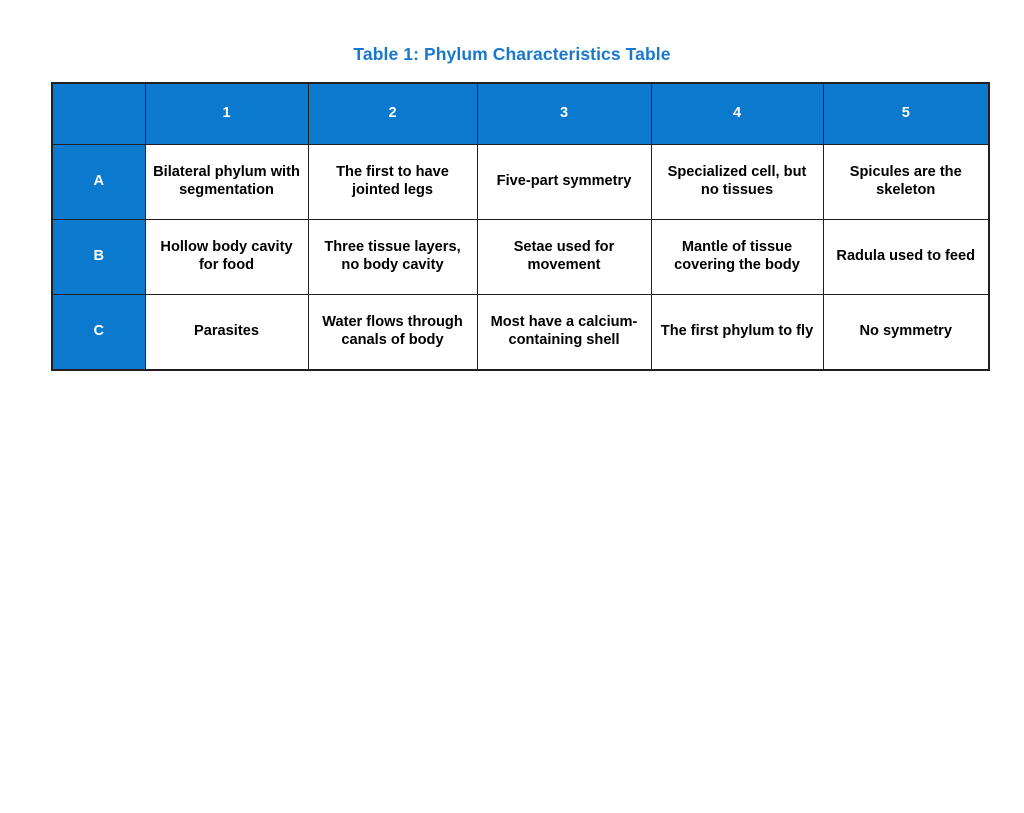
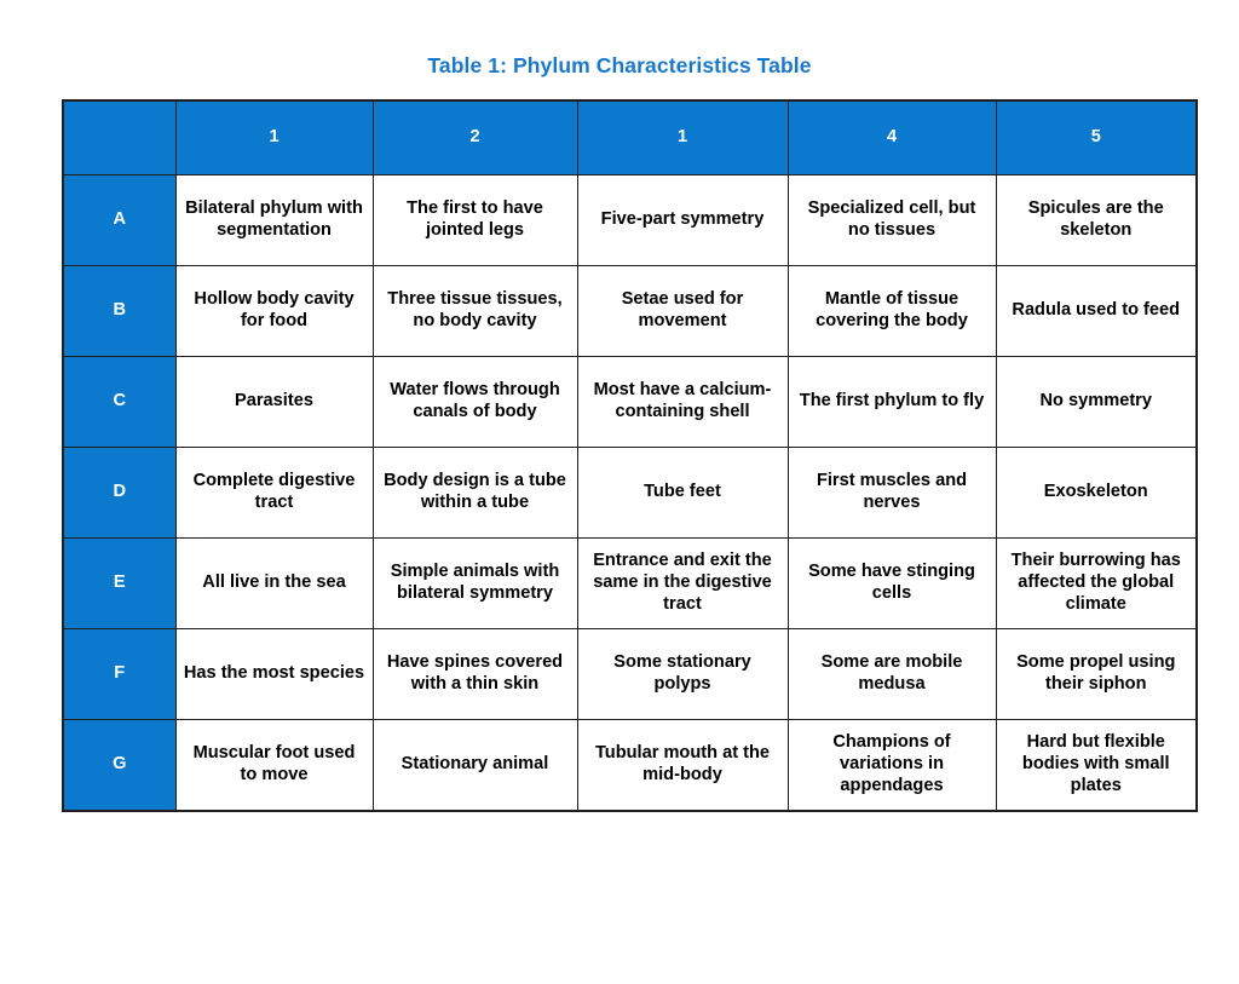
  Table 1: Phylum Characteristics Table
- 	1	2	3	4	5
+ 	1	2	1	4	5
  A	Bilateral phylum with segmentation	The first to have jointed legs	Five-part symmetry	Specialized cell, but no tissues	Spicules are the skeleton
- B	Hollow body cavity for food	Three tissue layers, no body cavity	Setae used for movement	Mantle of tissue covering the body	Radula used to feed
+ B	Hollow body cavity for food	Three tissue tissues, no body cavity	Setae used for movement	Mantle of tissue covering the body	Radula used to feed
  C	Parasites	Water flows through canals of body	Most have a calcium-containing shell	The first phylum to fly	No symmetry
+ D	Complete digestive tract	Body design is a tube within a tube	Tube feet	First muscles and nerves	Exoskeleton
+ E	All live in the sea	Simple animals with bilateral symmetry	Entrance and exit the same in the digestive tract	Some have stinging cells	Their burrowing has affected the global climate
+ F	Has the most species	Have spines covered with a thin skin	Some stationary polyps	Some are mobile medusa	Some propel using their siphon
+ G	Muscular foot used to move	Stationary animal	Tubular mouth at the mid-body	Champions of variations in appendages	Hard but flexible bodies with small plates
